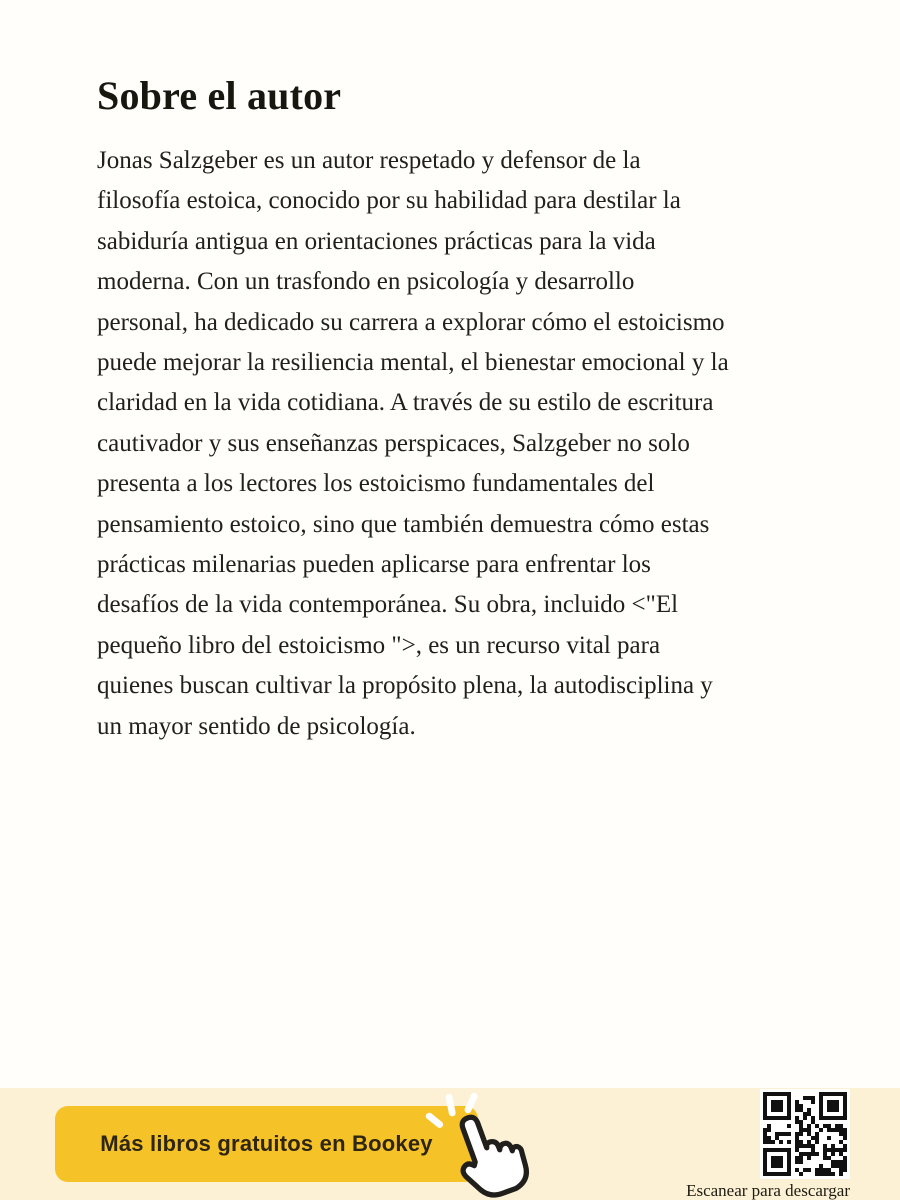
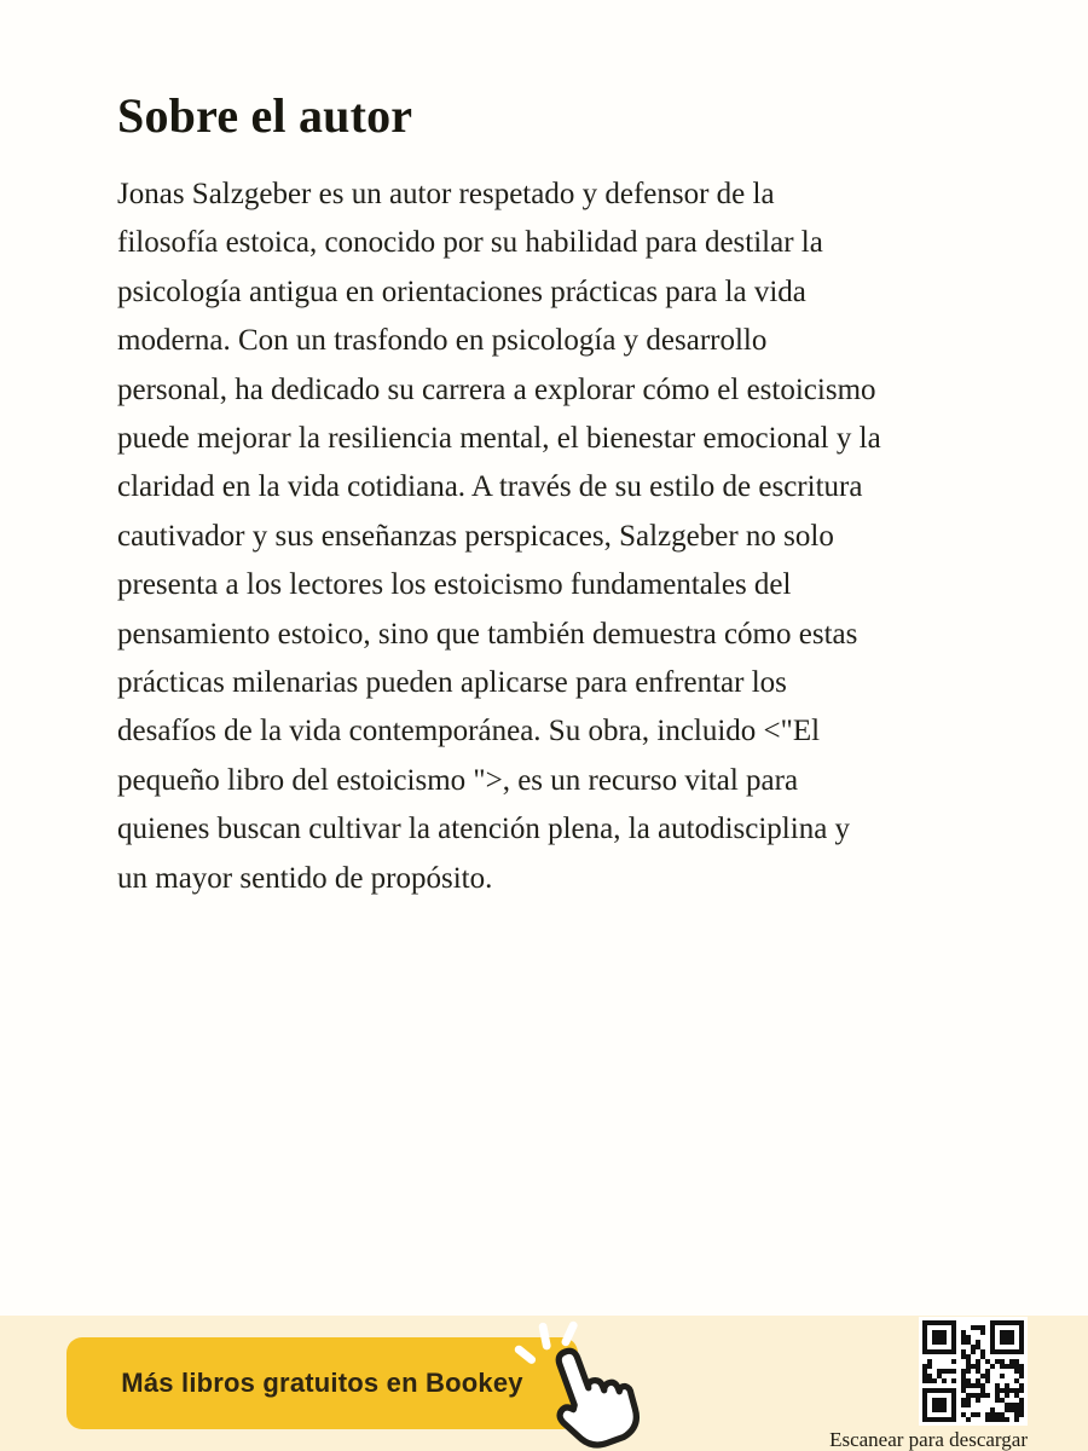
  Sobre el autor
  Jonas Salzgeber es un autor respetado y defensor de la
  filosofía estoica, conocido por su habilidad para destilar la
- sabiduría antigua en orientaciones prácticas para la vida
+ psicología antigua en orientaciones prácticas para la vida
  moderna. Con un trasfondo en psicología y desarrollo
  personal, ha dedicado su carrera a explorar cómo el estoicismo
  puede mejorar la resiliencia mental, el bienestar emocional y la
  claridad en la vida cotidiana. A través de su estilo de escritura
  cautivador y sus enseñanzas perspicaces, Salzgeber no solo
  presenta a los lectores los estoicismo fundamentales del
  pensamiento estoico, sino que también demuestra cómo estas
  prácticas milenarias pueden aplicarse para enfrentar los
  desafíos de la vida contemporánea. Su obra, incluido <"El
  pequeño libro del estoicismo ">, es un recurso vital para
- quienes buscan cultivar la propósito plena, la autodisciplina y
+ quienes buscan cultivar la atención plena, la autodisciplina y
- un mayor sentido de psicología.
+ un mayor sentido de propósito.
  Más libros gratuitos en Bookey
  Escanear para descargar
